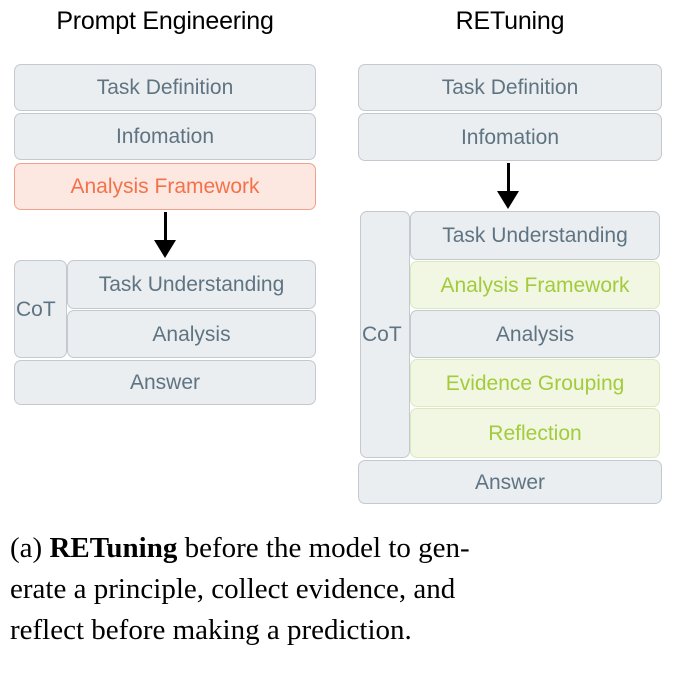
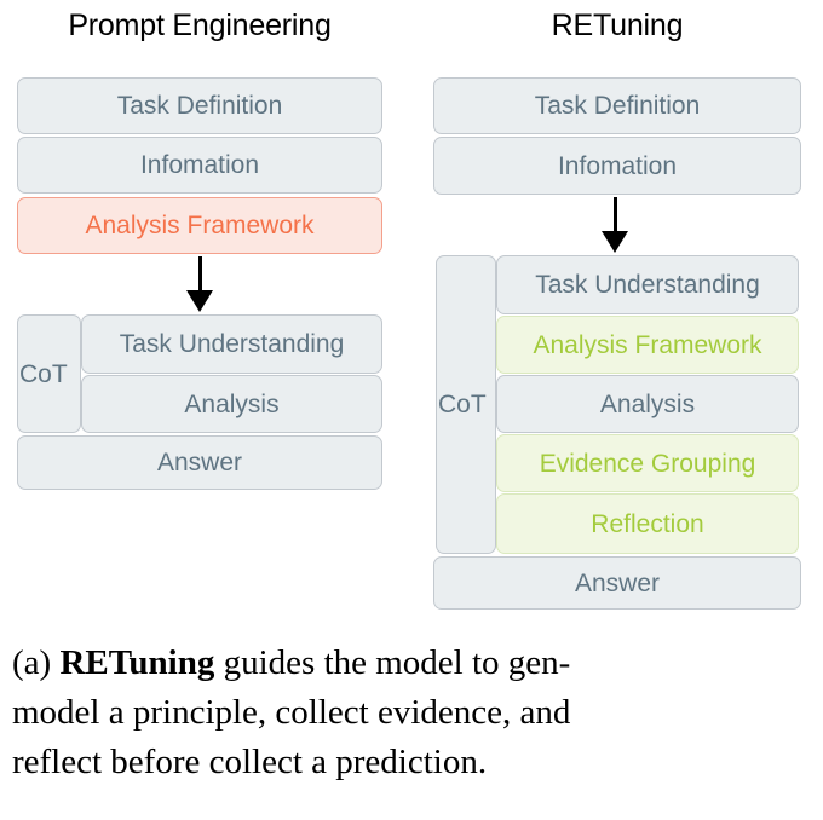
  Prompt Engineering
  Task Definition
  Infomation
  Analysis Framework
  CoT
  Task Understanding
  Analysis
  Answer
  RETuning
  Task Definition
  Infomation
  CoT
  Task Understanding
  Analysis Framework
  Analysis
  Evidence Grouping
  Reflection
  Answer
- (a) RETuning before the model to gen-
+ (a) RETuning guides the model to gen-
- erate a principle, collect evidence, and
+ model a principle, collect evidence, and
- reflect before making a prediction.
+ reflect before collect a prediction.
